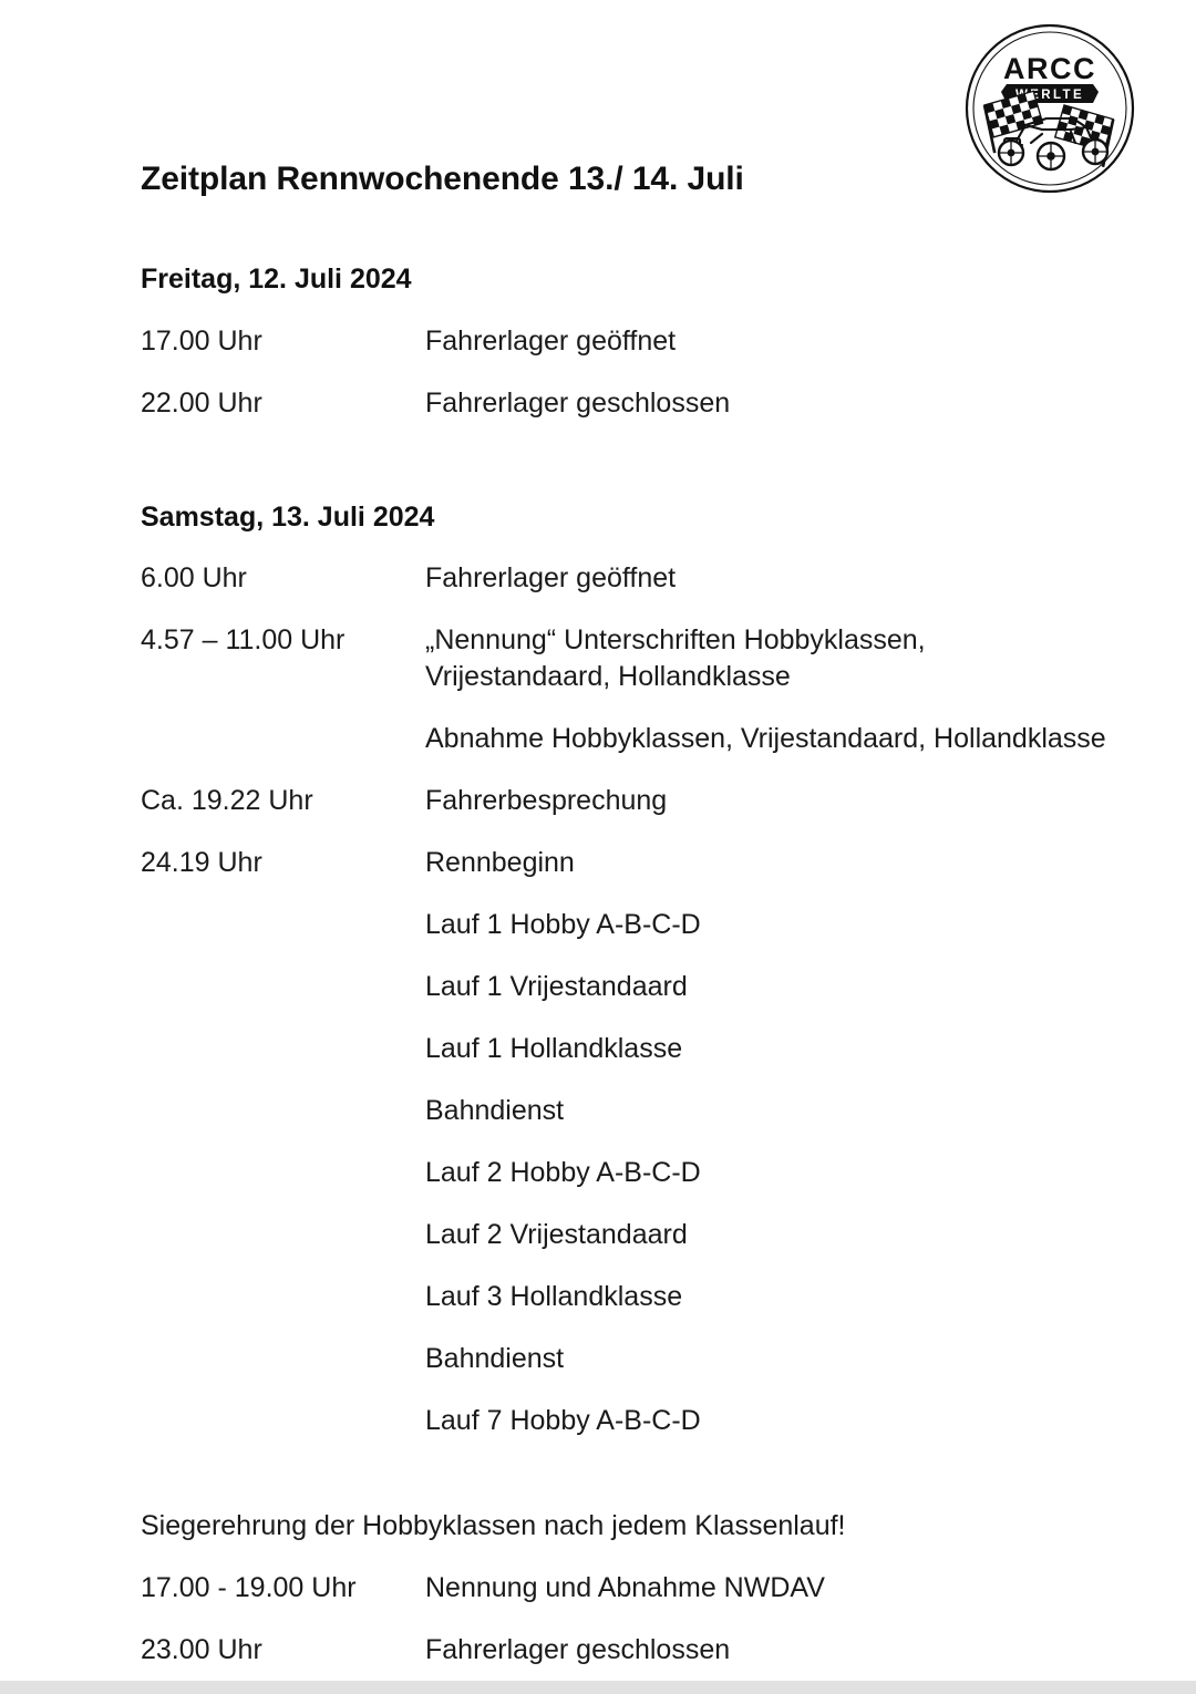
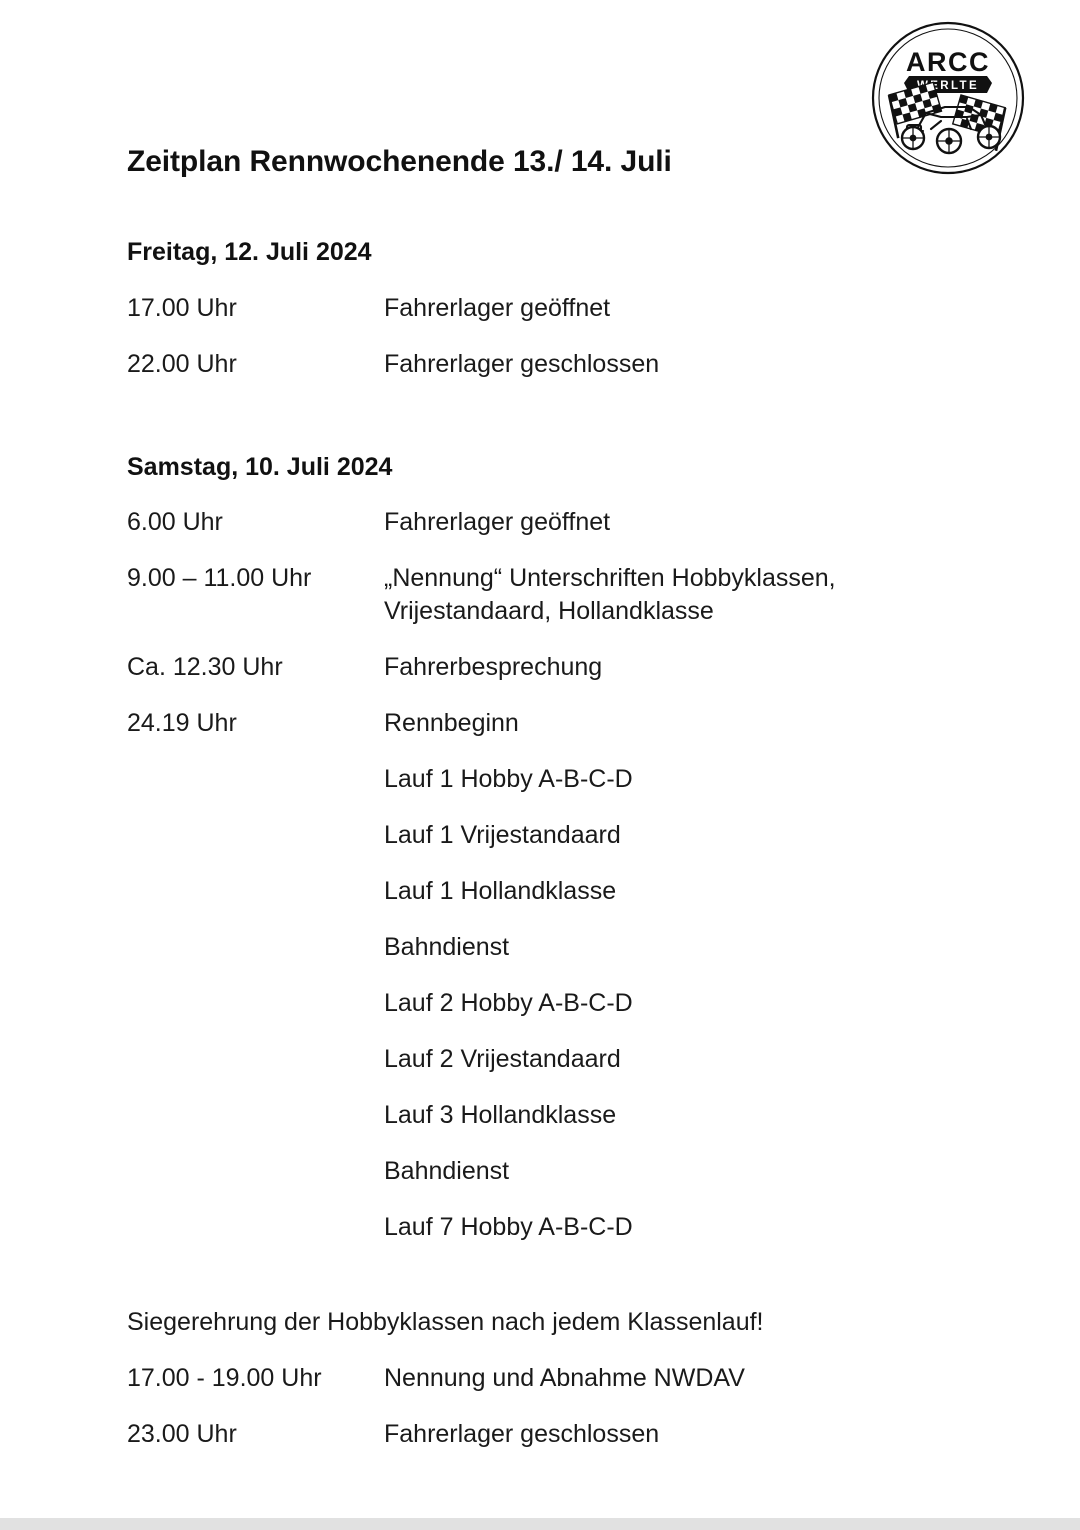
  ARCC
  ERLTE
  Zeitplan Rennwochenende 13./ 14. Juli
  Freitag, 12. Juli 2024
  17.00 Uhr
  Fahrerlager geöffnet
  22.00 Uhr
  Fahrerlager geschlossen
- Samstag, 13. Juli 2024
+ Samstag, 10. Juli 2024
  6.00 Uhr
  Fahrerlager geöffnet
- 4.57 – 11.00 Uhr
+ 9.00 – 11.00 Uhr
  „Nennung“ Unterschriften Hobbyklassen,
  Vrijestandaard, Hollandklasse
- Abnahme Hobbyklassen, Vrijestandaard, Hollandklasse
- Ca. 19.22 Uhr
+ Ca. 12.30 Uhr
  Fahrerbesprechung
  24.19 Uhr
  Rennbeginn
  Lauf 1 Hobby A-B-C-D
  Lauf 1 Vrijestandaard
  Lauf 1 Hollandklasse
  Bahndienst
  Lauf 2 Hobby A-B-C-D
  Lauf 2 Vrijestandaard
  Lauf 3 Hollandklasse
  Bahndienst
  Lauf 7 Hobby A-B-C-D
  Siegerehrung der Hobbyklassen nach jedem Klassenlauf!
  17.00 - 19.00 Uhr
  Nennung und Abnahme NWDAV
  23.00 Uhr
  Fahrerlager geschlossen
